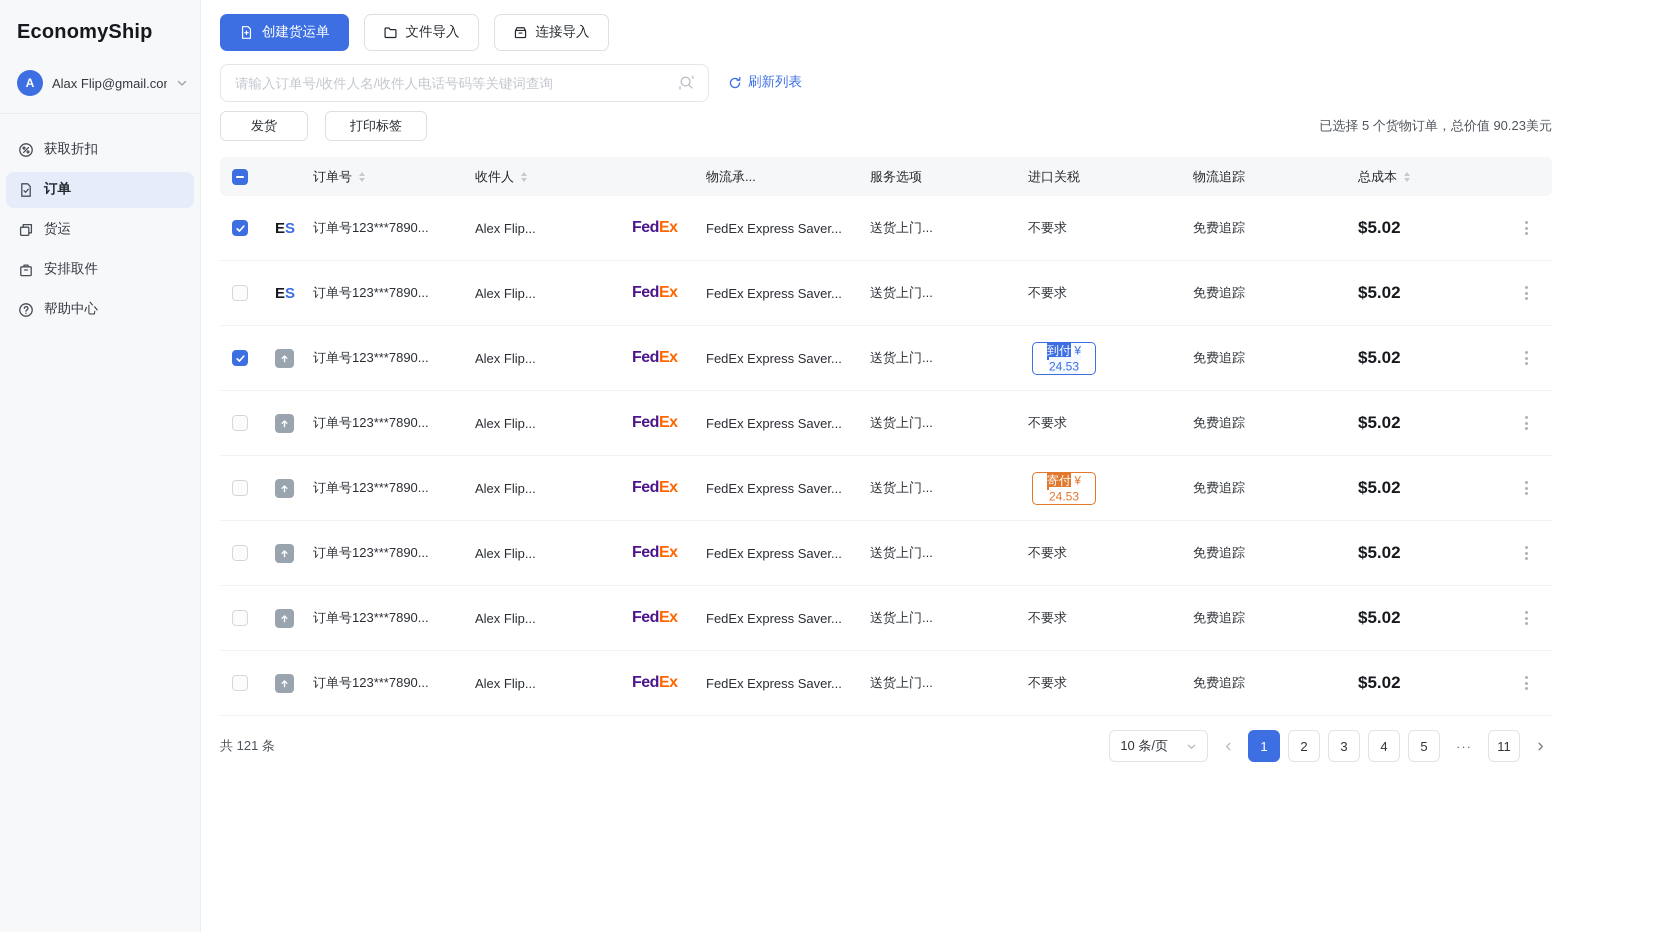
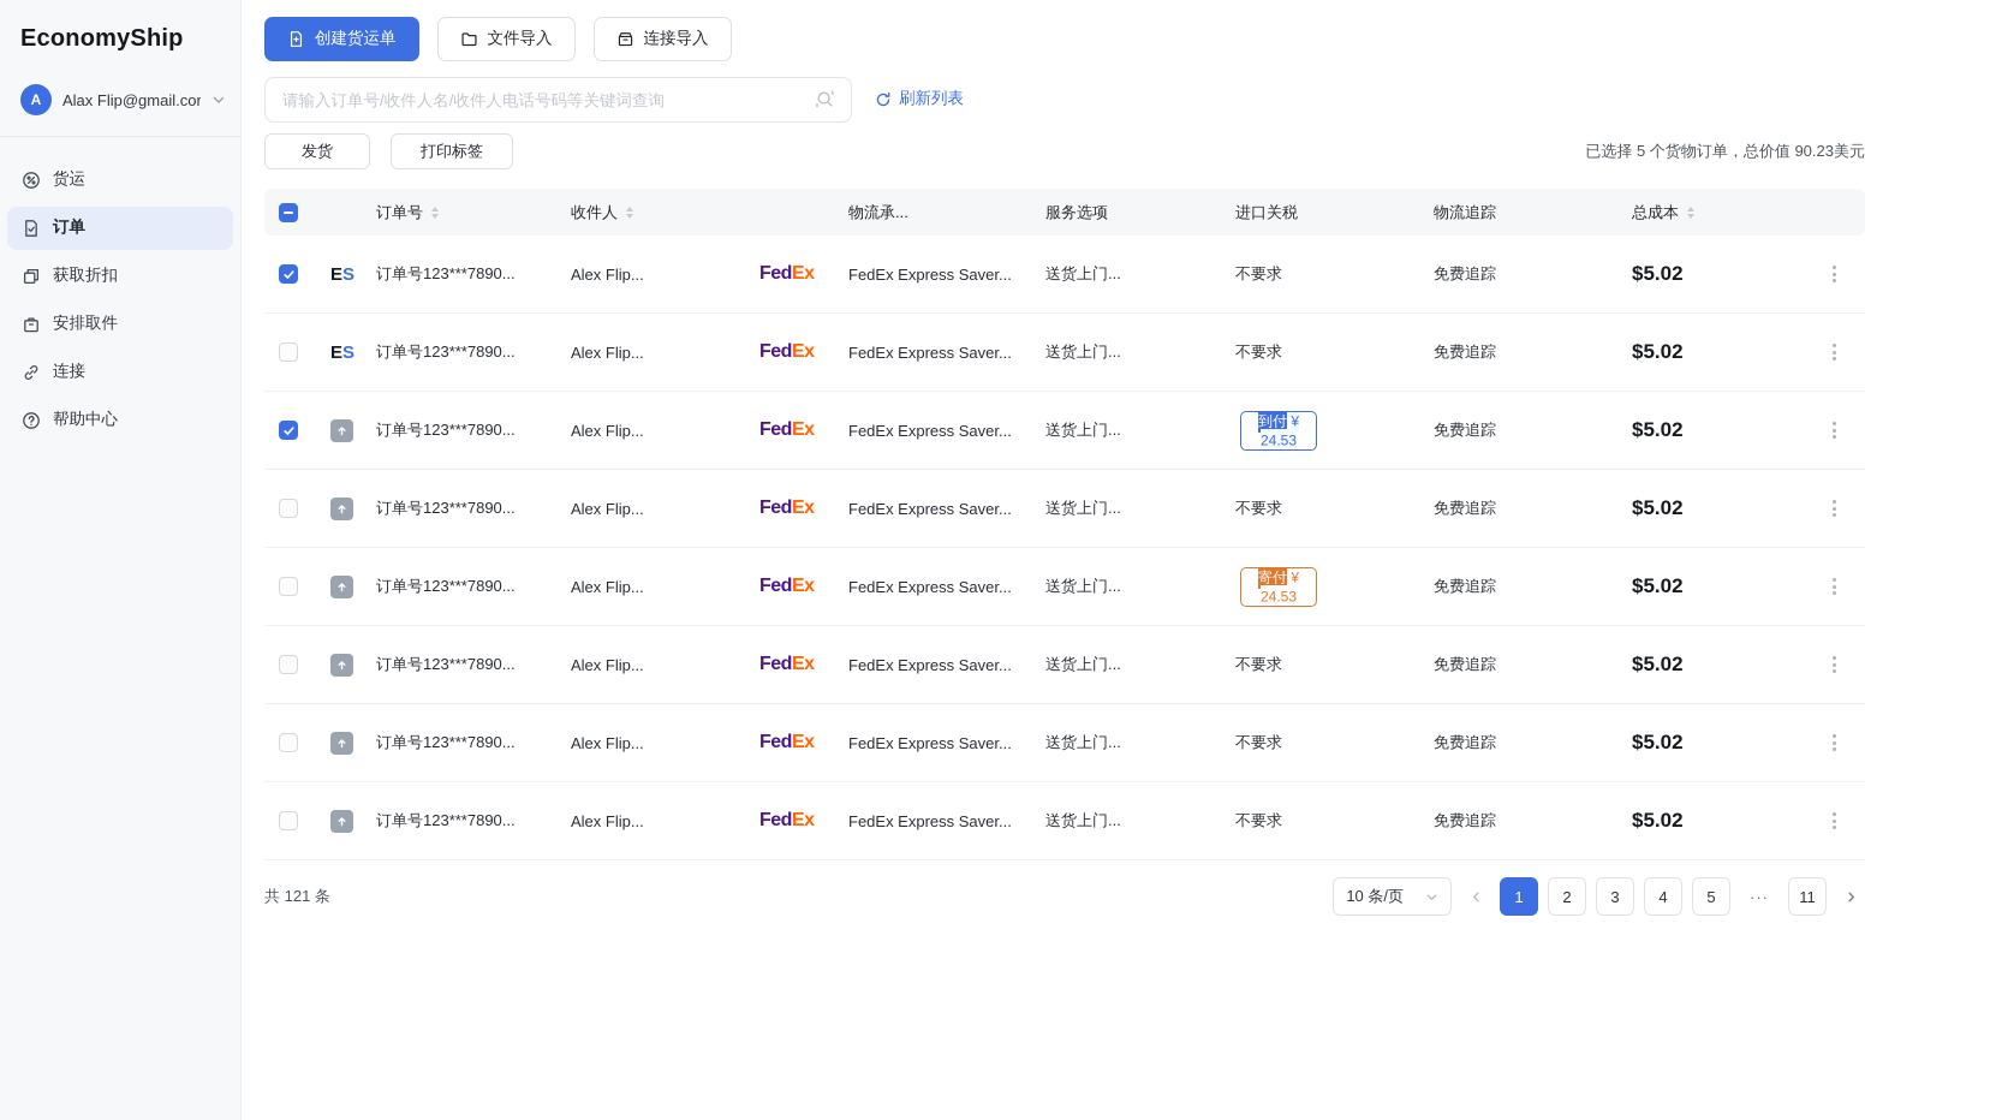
  EconomyShip
  A
  Alax Flip@gmail.co
- 获取折扣
+ 货运
  订单
- 货运
+ 获取折扣
  安排取件
+ 连接
  帮助中心
  创建货运单
  文件导入
  连接导入
  请输入订单号/收件人名/收件人电话号码等关键词查询
  刷新列表
  发货
  打印标签
  已选择 5 个货物订单，总价值 90.23美元
  订单号
  收件人
  物流承...
  服务选项
  进口关税
  物流追踪
  总成本
  ES
  订单号123***7890...
  Alex Flip...
  FedEx
  FedEx Express Saver...
  送货上门...
  不要求
  免费追踪
  $5.02
  ES
  订单号123***7890...
  Alex Flip...
  FedEx
  FedEx Express Saver...
  送货上门...
  不要求
  免费追踪
  $5.02
  订单号123***7890...
  Alex Flip...
  FedEx
  FedEx Express Saver...
  送货上门...
  到付 ¥ 24.53
  免费追踪
  $5.02
  订单号123***7890...
  Alex Flip...
  FedEx
  FedEx Express Saver...
  送货上门...
  不要求
  免费追踪
  $5.02
  订单号123***7890...
  Alex Flip...
  FedEx
  FedEx Express Saver...
  送货上门...
  寄付 ¥ 24.53
  免费追踪
  $5.02
  订单号123***7890...
  Alex Flip...
  FedEx
  FedEx Express Saver...
  送货上门...
  不要求
  免费追踪
  $5.02
  订单号123***7890...
  Alex Flip...
  FedEx
  FedEx Express Saver...
  送货上门...
  不要求
  免费追踪
  $5.02
  订单号123***7890...
  Alex Flip...
  FedEx
  FedEx Express Saver...
  送货上门...
  不要求
  免费追踪
  $5.02
  共 121 条
  10 条/页
  1
  2
  3
  4
  5
  ···
  11
